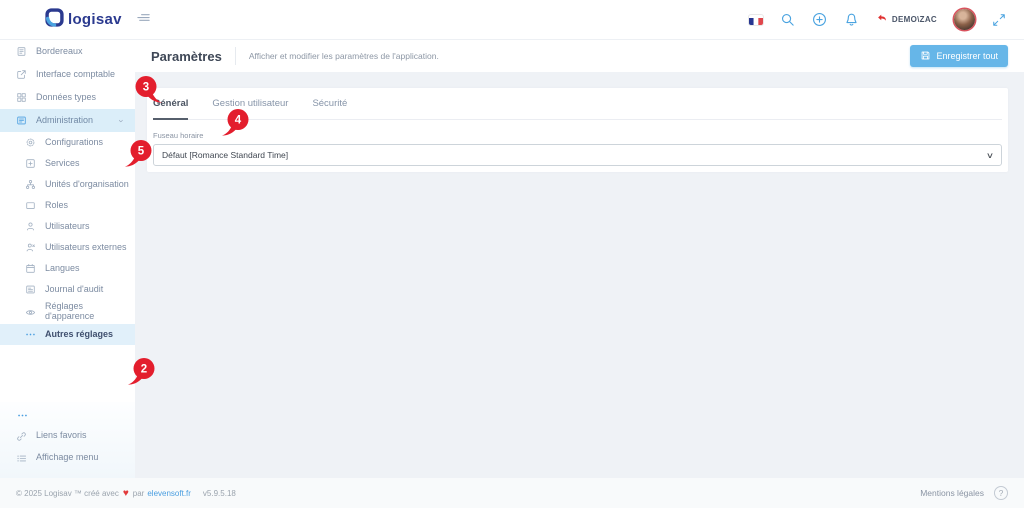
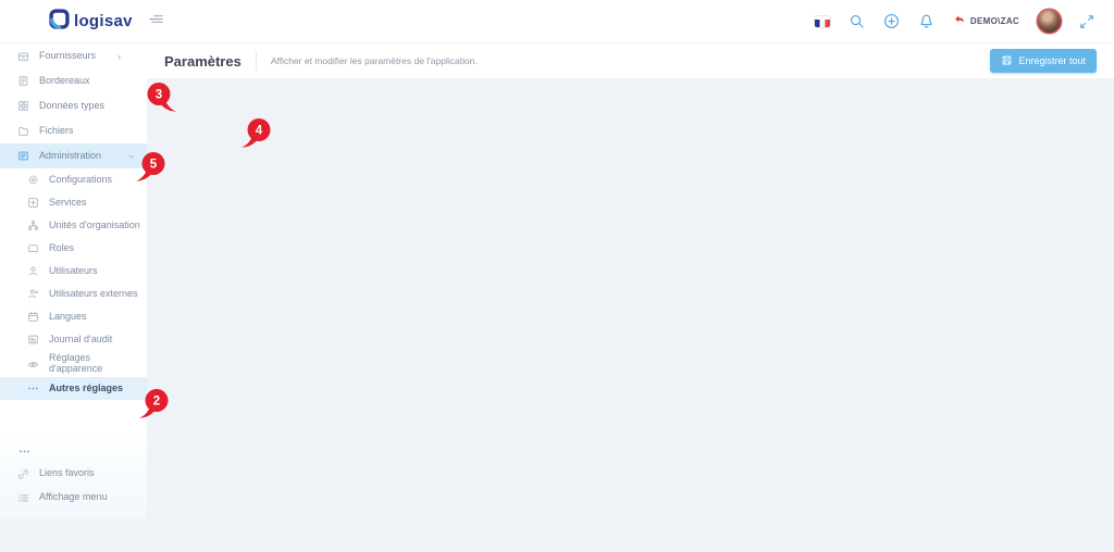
  logisav
  DEMO\ZAC
+ Fournisseurs
+ ›
  Bordereaux
- Interface comptable
  Données types
+ Fichiers
  Administration
  Configurations
  Services
  Unités d'organisation
  Roles
  Utilisateurs
  Utilisateurs externes
  Langues
  Journal d'audit
  Réglages d'apparence
  Autres réglages
  Liens favoris
  Affichage menu
  Paramètres
  Afficher et modifier les paramètres de l'application.
  Enregistrer tout
- Général
- Gestion utilisateur
- Sécurité
- Fuseau horaire
- Défaut [Romance Standard Time]
- ∨
- © 2025 Logisav ™ créé avec
- ♥
- par
- elevensoft.fr
- v5.9.5.18
- Mentions légales
- ?
  5
  2
  3
  4
